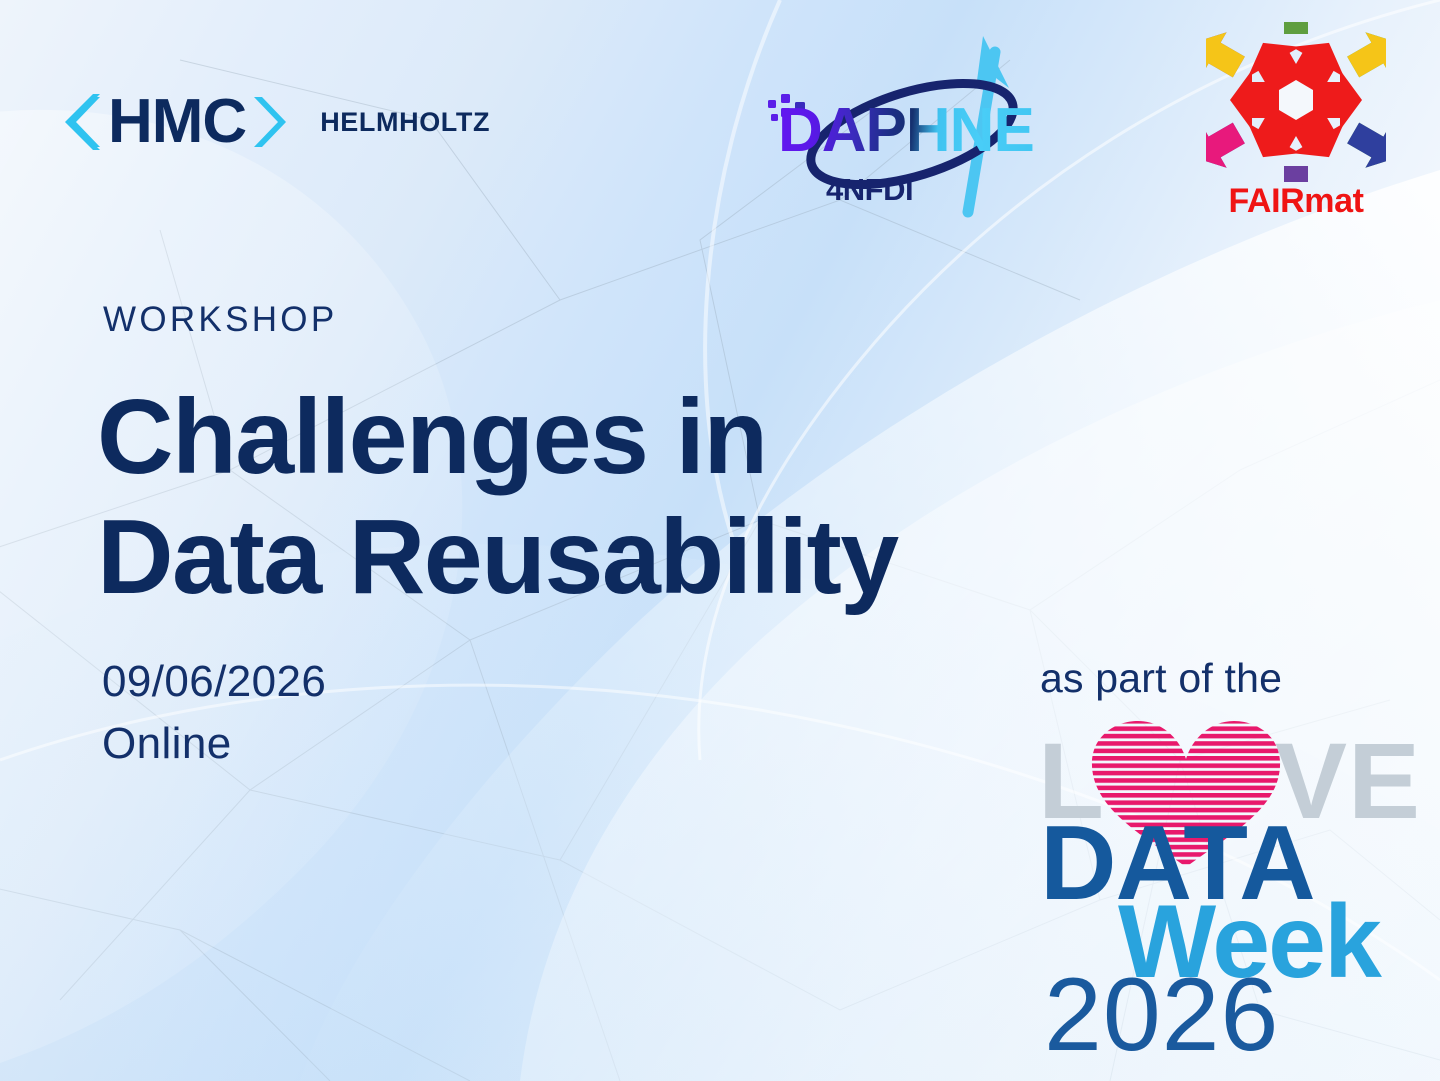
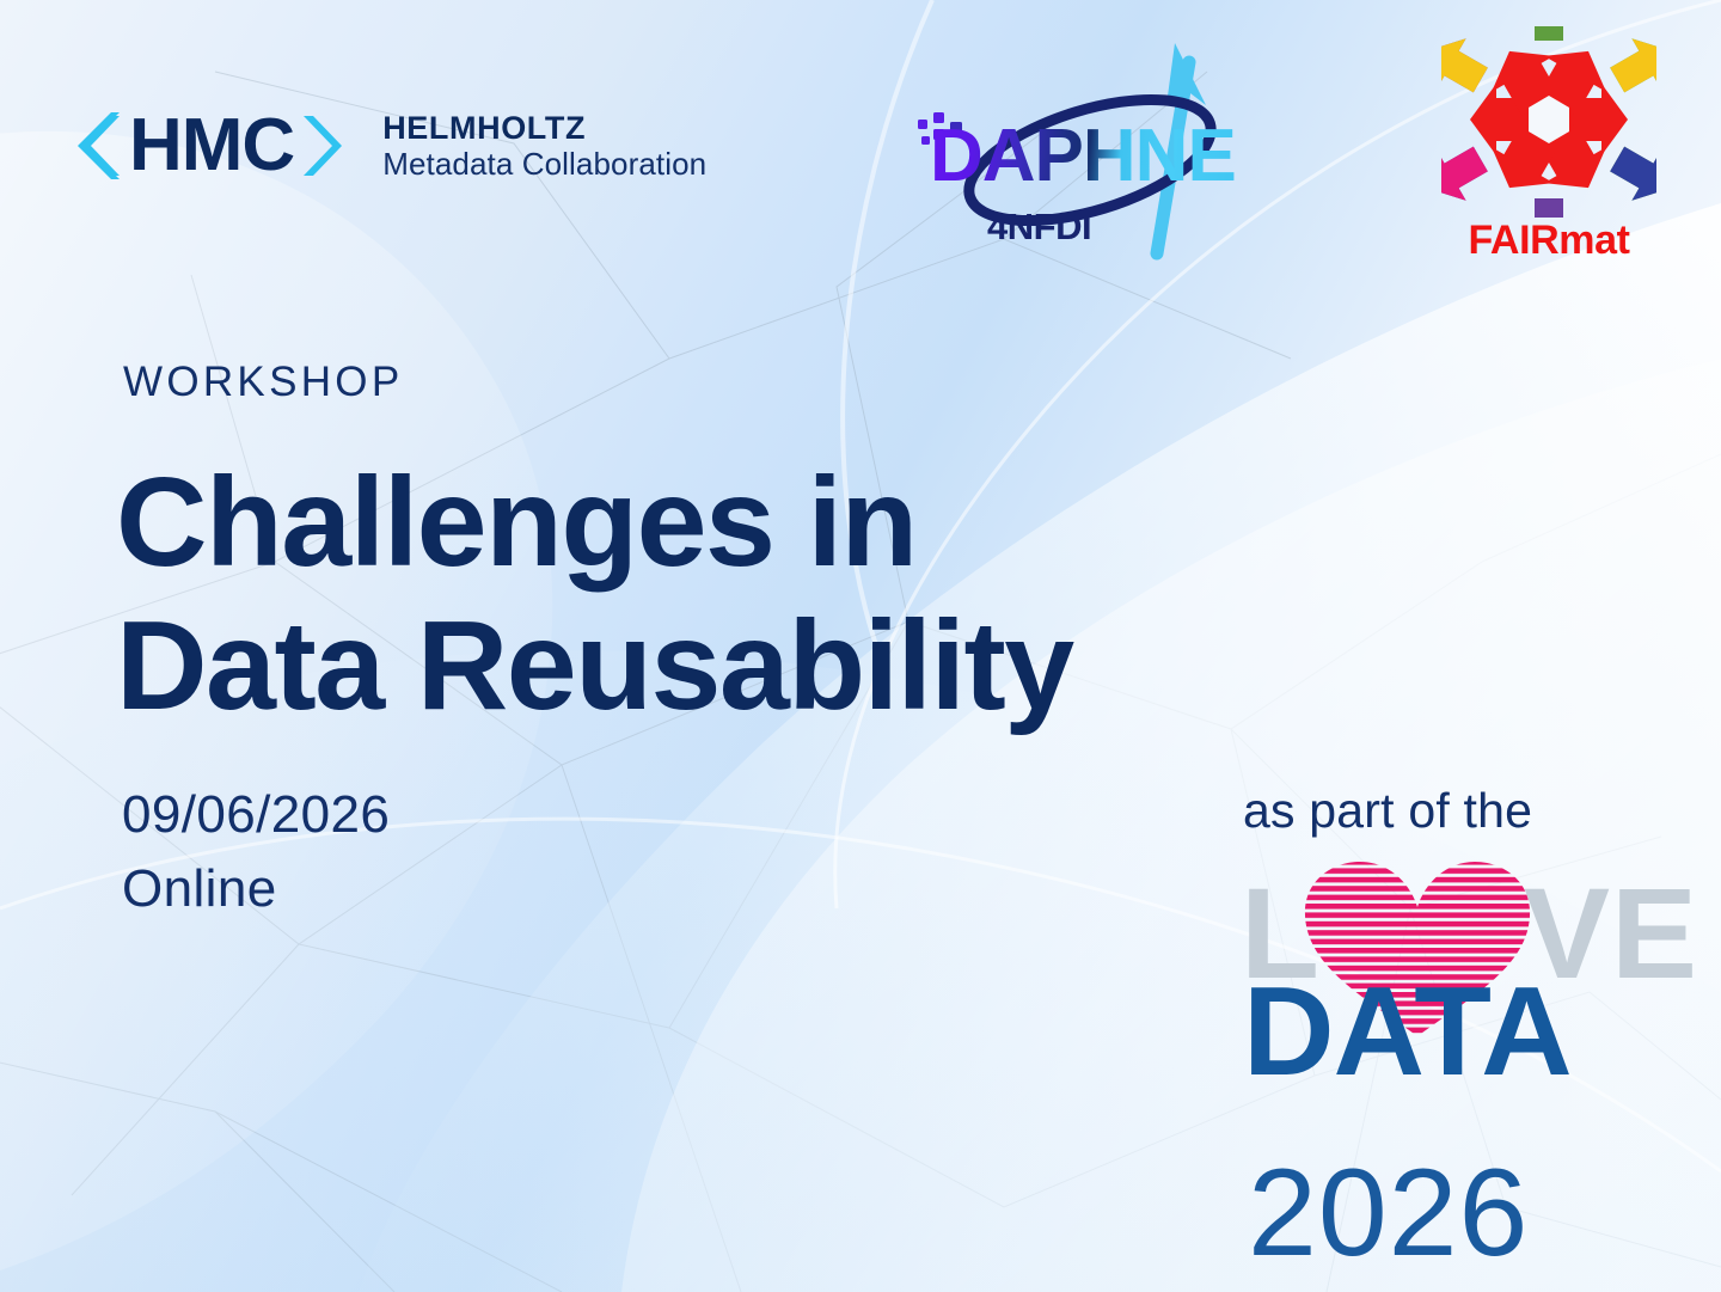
  HMC
  HELMHOLTZ
+ Metadata Collaboration
  DAPHNE
  4NFDI
  FAIRmat
  WORKSHOP
  Challenges in
  Data Reusability
  09/06/2026
  Online
  as part of the
  DATA
- Week
  2026
